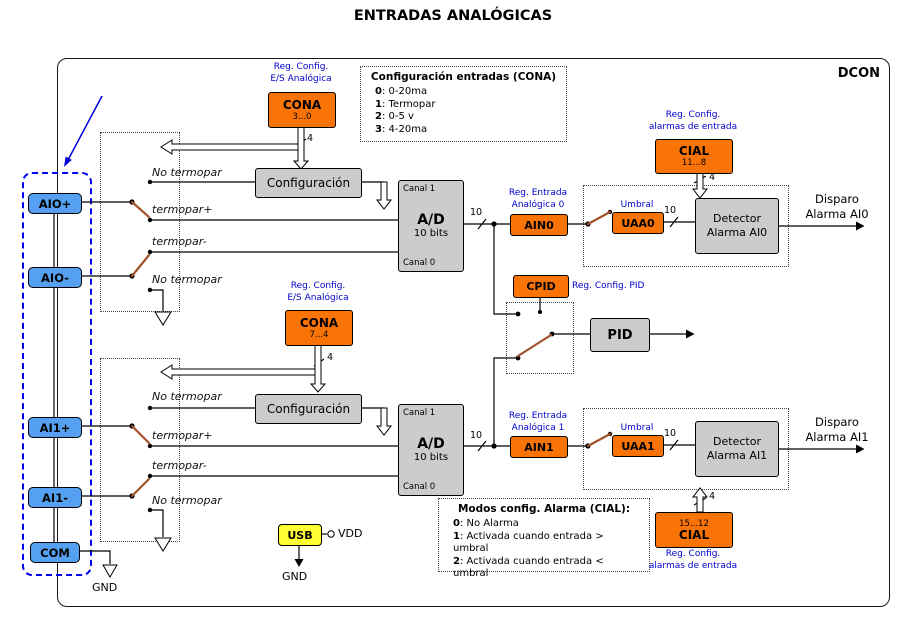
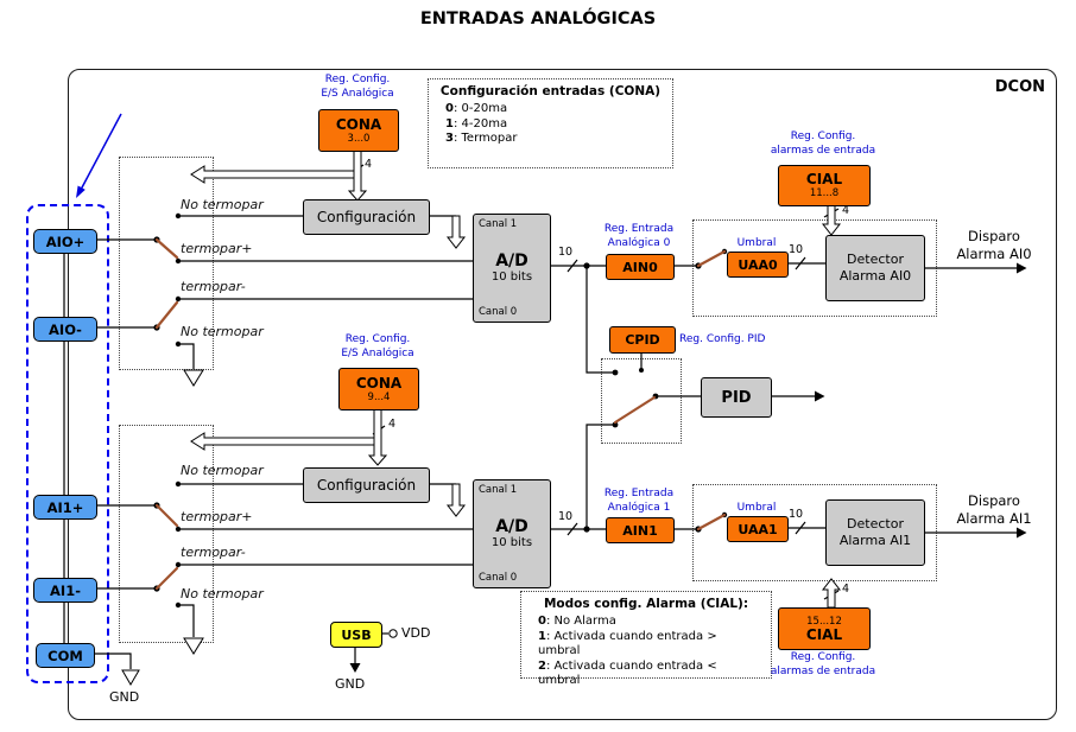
  ENTRADAS ANALÓGICAS
  DCON
  AIO+
  AIO-
  AI1+
  AI1-
  COM
  GND
  No termopar
  termopar+
  termopar-
  No termopar
  No termopar
  termopar+
  termopar-
  No termopar
  Configuración entradas (CONA)
  0: 0-20ma
- 1: Termopar
+ 1: 4-20ma
- 2: 0-5 v
- 3: 4-20ma
+ 3: Termopar
  Modos config. Alarma (CIAL):
  0: No Alarma
  1: Activada cuando entrada > umbral
  2: Activada cuando entrada < umbral
  Reg. Config.
  E/S Analógica
  CONA
  3...0
  Reg. Config.
  E/S Analógica
  CONA
- 7...4
+ 9...4
  Configuración
  Configuración
  Canal 1
  A/D
  10 bits
  Canal 0
  Canal 1
  A/D
  10 bits
  Canal 0
  Reg. Entrada
  Analógica 0
  AIN0
  Reg. Entrada
  Analógica 1
  AIN1
  Umbral
  UAA0
  Umbral
  UAA1
  Detector
  Alarma AI0
  Disparo
  Alarma AI0
  Detector
  Alarma AI1
  Disparo
  Alarma AI1
  Reg. Config.
  alarmas de entrada
  CIAL
  11...8
  15...12
  CIAL
  Reg. Config.
  alarmas de entrada
  CPID
  Reg. Config. PID
  PID
  USB
  VDD
  GND
  4
  4
  10
  10
  10
  10
  4
  4
